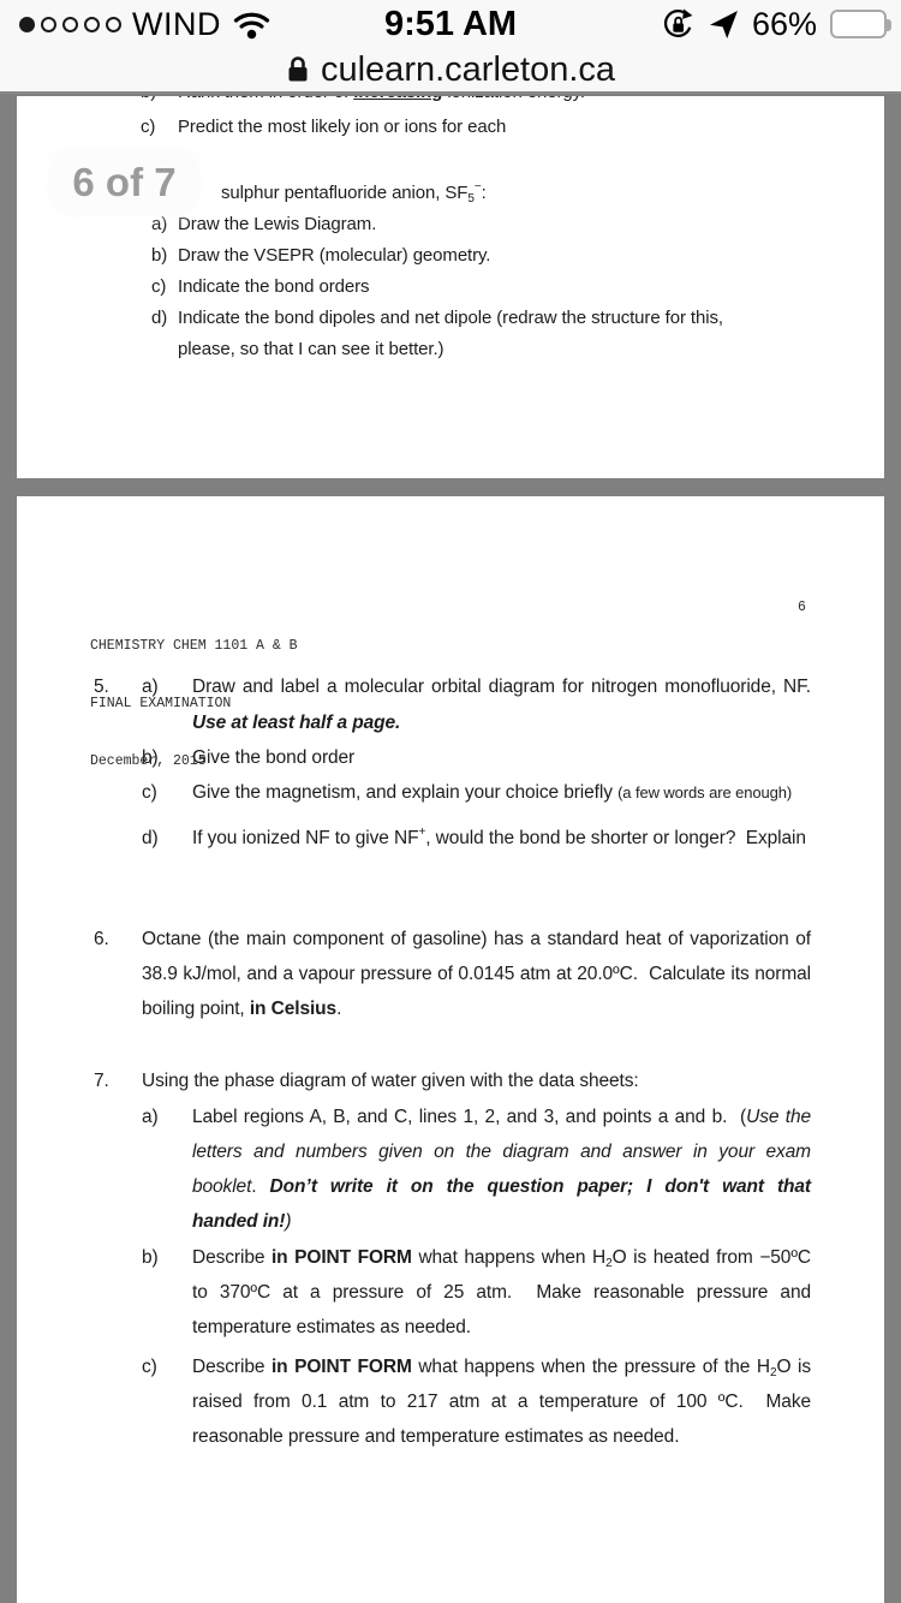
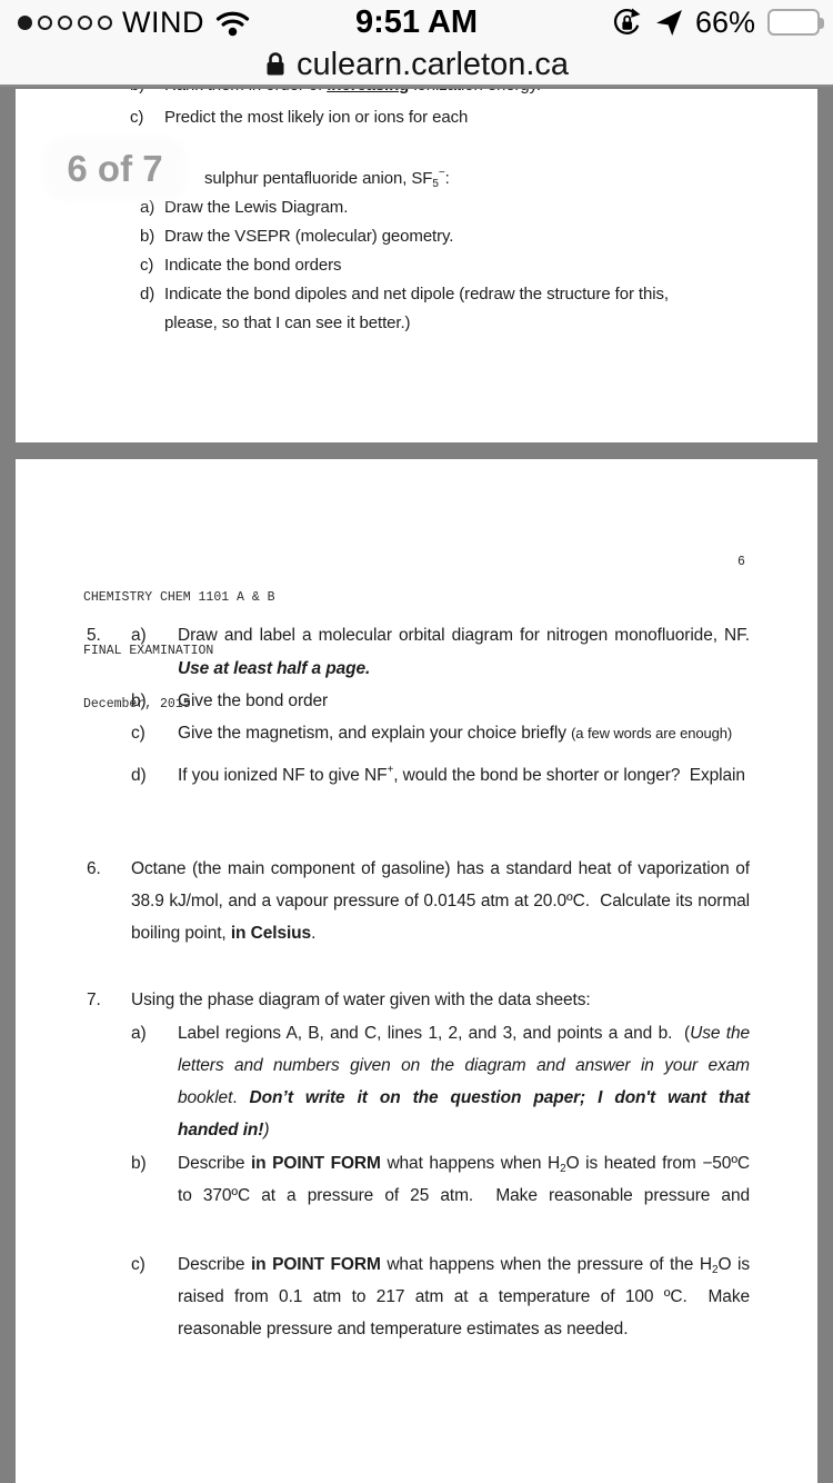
  WIND
  9:51 AM
  66%
  culearn.carleton.ca
  c) Predict the most likely ion or ions for each
  sulphur pentafluoride anion, SF5−:
  a) Draw the Lewis Diagram.
  b) Draw the VSEPR (molecular) geometry.
  c) Indicate the bond orders
  d) Indicate the bond dipoles and net dipole (redraw the structure for this,
  please, so that I can see it better.)
  CHEMISTRY CHEM 1101 A & B
  FINAL EXAMINATION
  December, 2015
  6
  5. a) Draw and label a molecular orbital diagram for nitrogen monofluoride, NF.
  Use at least half a page.
  b) Give the bond order
  c) Give the magnetism, and explain your choice briefly (a few words are enough)
  d) If you ionized NF to give NF+, would the bond be shorter or longer? Explain
  6. Octane (the main component of gasoline) has a standard heat of vaporization of
  38.9 kJ/mol, and a vapour pressure of 0.0145 atm at 20.0ºC. Calculate its normal
  boiling point, in Celsius.
  7. Using the phase diagram of water given with the data sheets:
  a) Label regions A, B, and C, lines 1, 2, and 3, and points a and b. (Use the
  letters and numbers given on the diagram and answer in your exam
  booklet. Don’t write it on the question paper; I don't want that
  handed in!)
  b) Describe in POINT FORM what happens when H2O is heated from −50ºC
  to 370ºC at a pressure of 25 atm. Make reasonable pressure and
- temperature estimates as needed.
  c) Describe in POINT FORM what happens when the pressure of the H2O is
  raised from 0.1 atm to 217 atm at a temperature of 100 ºC. Make
  reasonable pressure and temperature estimates as needed.
  6 of 7
